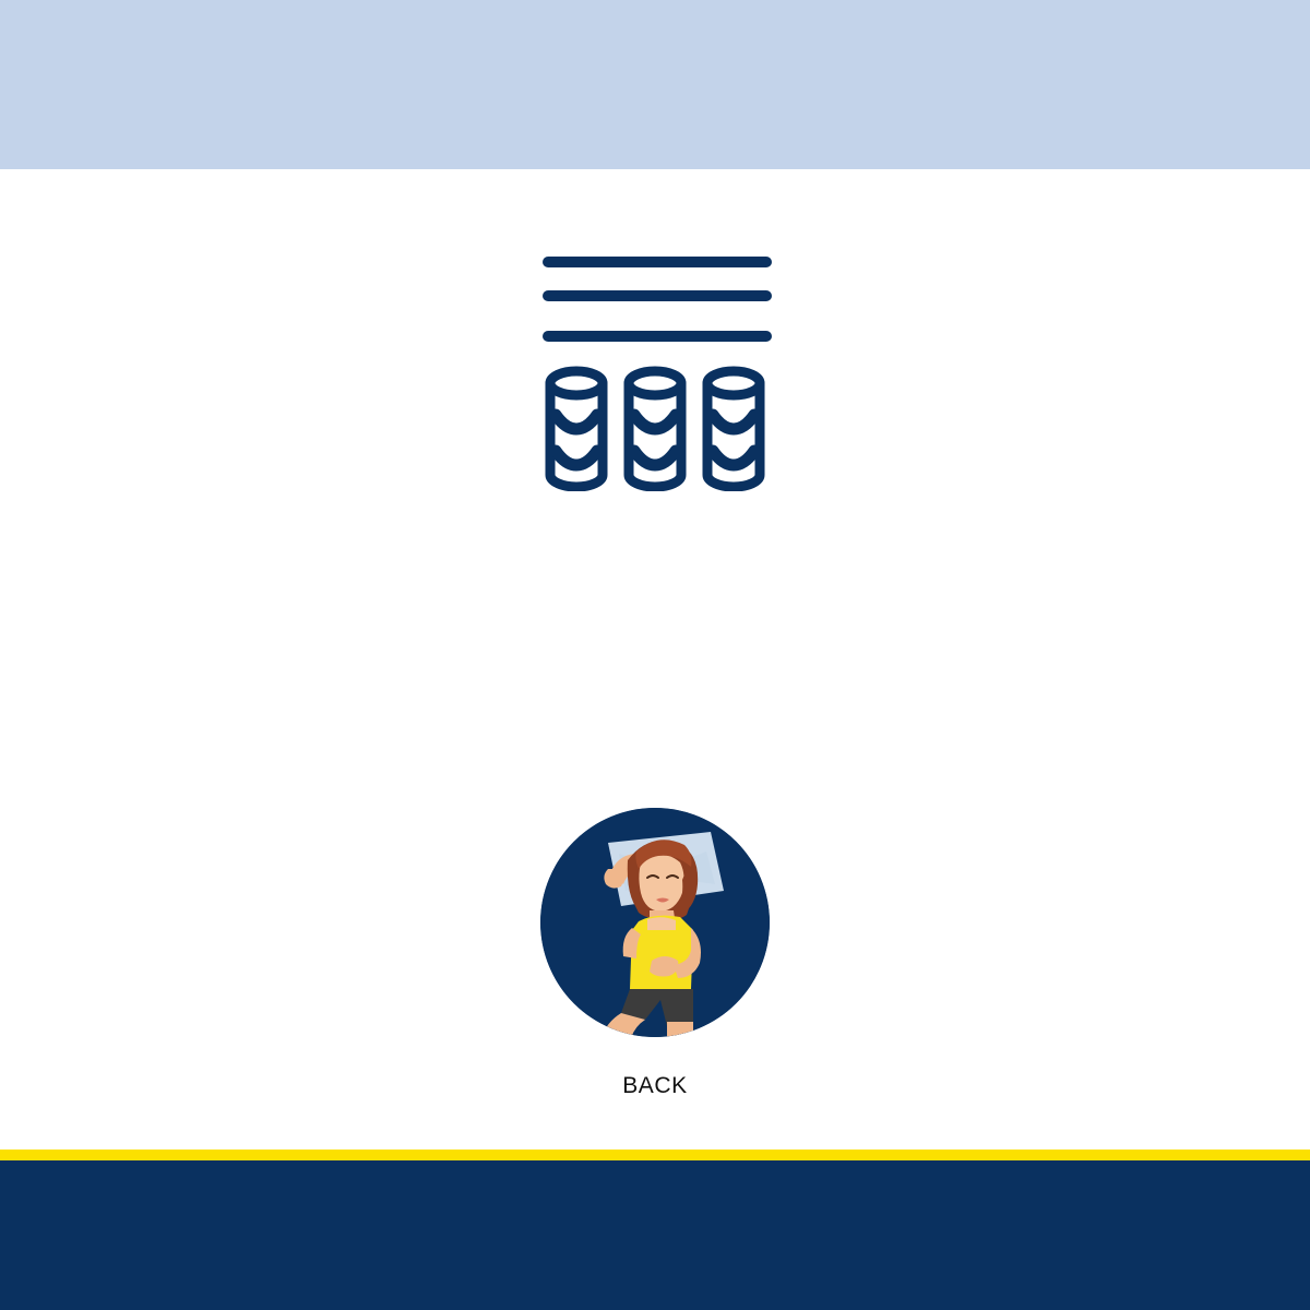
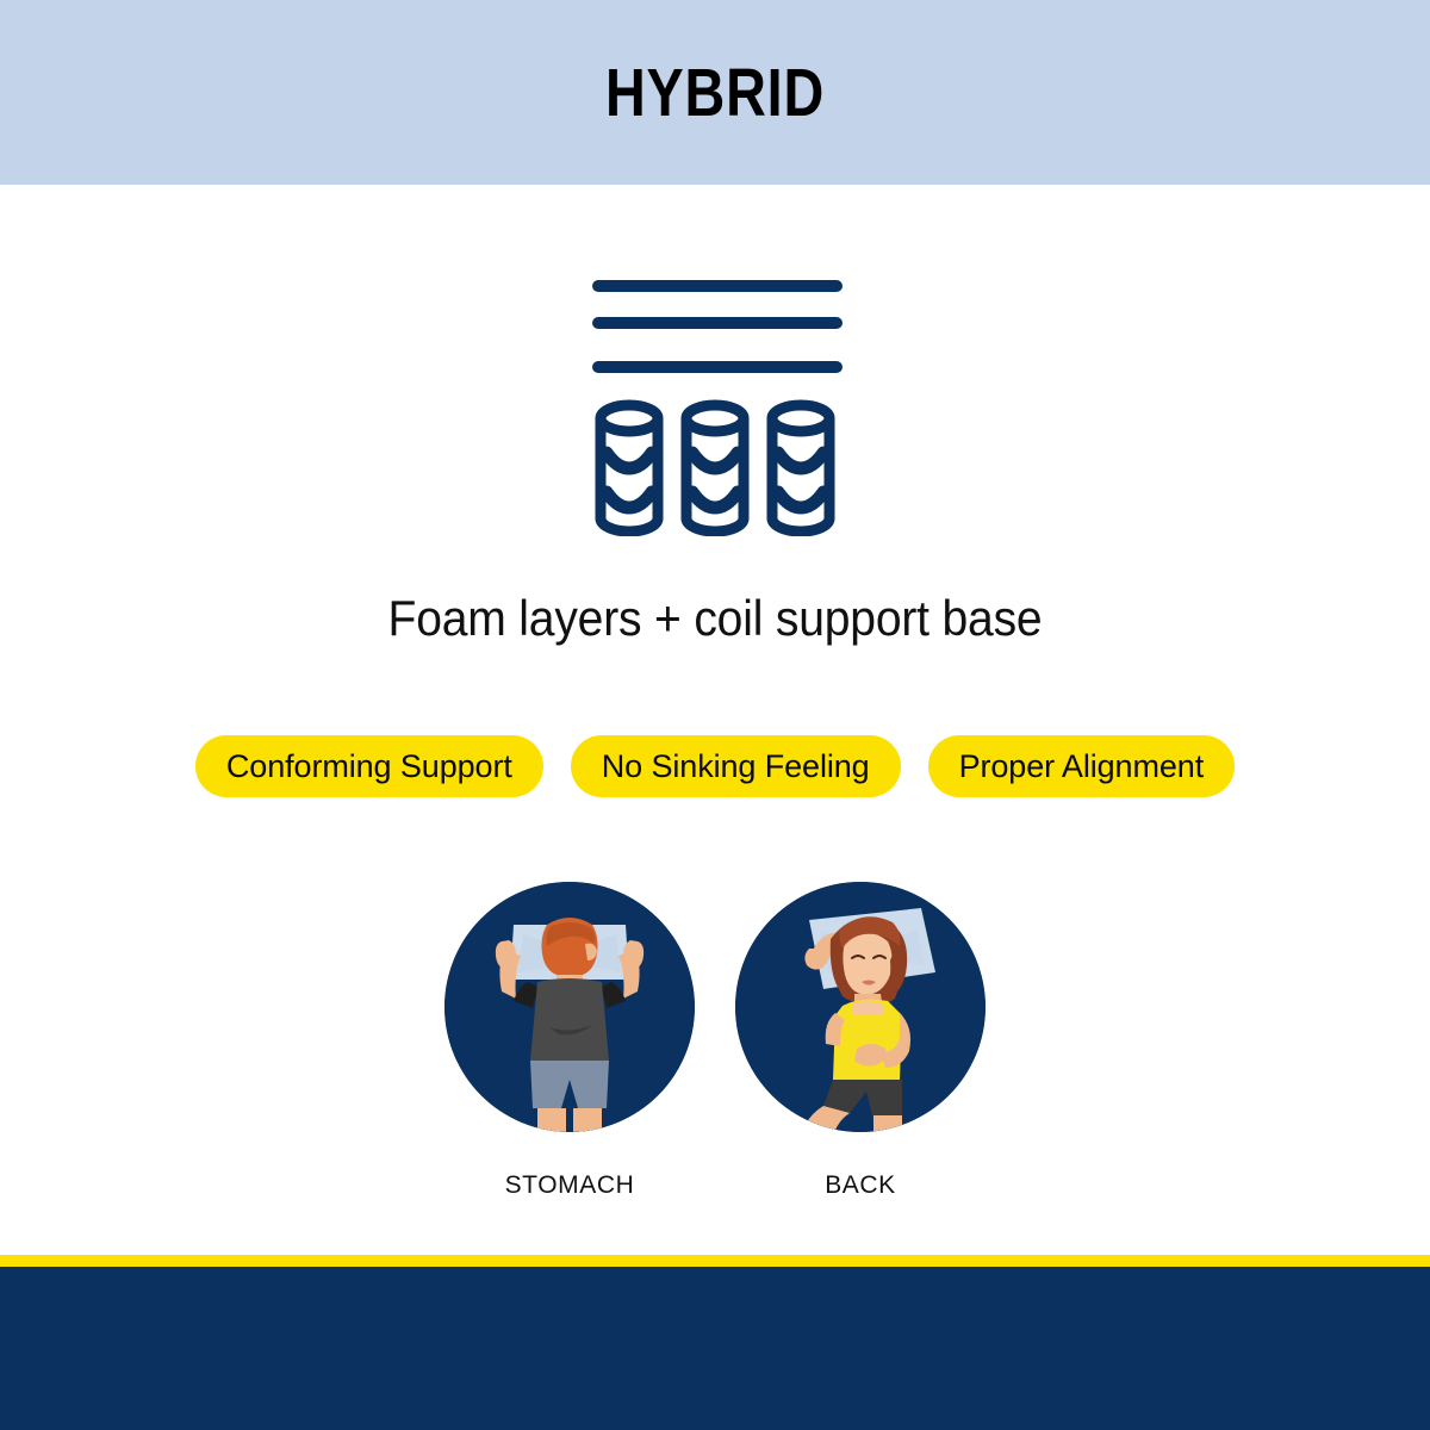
+ HYBRID
+ Foam layers + coil support base
+ Conforming Support
+ No Sinking Feeling
+ Proper Alignment
+ STOMACH
  BACK
